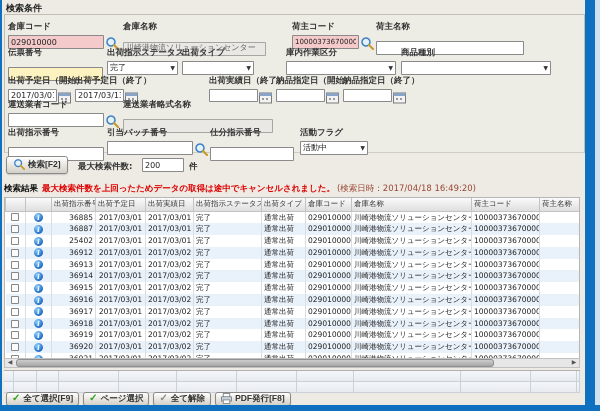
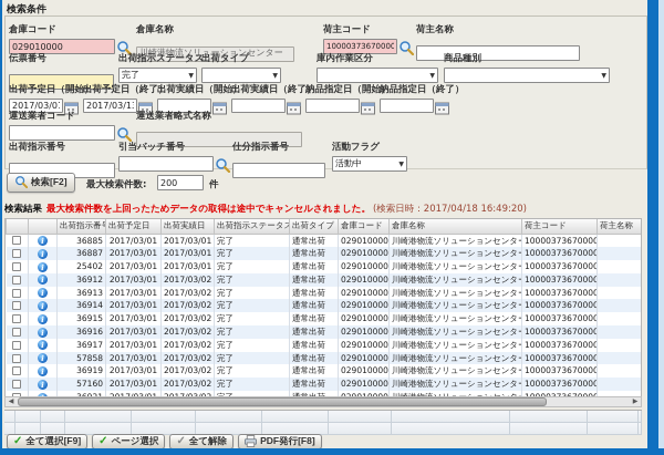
  検索条件
  倉庫コード
  029010000
  倉庫名称
  川崎港物流ソリューションセンター
  荷主コード
  10000373670000
  荷主名称
  伝票番号
  出荷指示ステータス
  完了
  出荷タイプ
  庫内作業区分
  商品種別
  出荷予定日（開始）
  2017/03/0
  出荷予定日（終了）
  2017/03/1
+ 出荷実績日（開始）
  出荷実績日（終了）
  納品指定日（開始）
  納品指定日（終了）
  運送業者コード
  運送業者略式名称
  出荷指示番号
  引当バッチ番号
  仕分指示番号
  活動フラグ
  活動中
  検索[F2]
  最大検索件数:
  200
  件
  検索結果 最大検索件数を上回ったためデータの取得は途中でキャンセルされました。 (検索日時：2017/04/18 16:49:20)
  			出荷指示番	出荷予定日	出荷実績日	出荷指示ステータス	出荷タイプ	倉庫コード	倉庫名称	荷主コード	荷主名称
  	i	36885	2017/03/01	2017/03/01	完了	通常出荷	029010000	川崎港物流ソリューションセンタ	10000373670000
  	i	36887	2017/03/01	2017/03/01	完了	通常出荷	029010000	川崎港物流ソリューションセンタ	10000373670000
  	i	25402	2017/03/01	2017/03/01	完了	通常出荷	029010000	川崎港物流ソリューションセンタ	10000373670000
  	i	36912	2017/03/01	2017/03/02	完了	通常出荷	029010000	川崎港物流ソリューションセンタ	10000373670000
  	i	36913	2017/03/01	2017/03/02	完了	通常出荷	029010000	川崎港物流ソリューションセンタ	10000373670000
  	i	36914	2017/03/01	2017/03/02	完了	通常出荷	029010000	川崎港物流ソリューションセンタ	10000373670000
  	i	36915	2017/03/01	2017/03/02	完了	通常出荷	029010000	川崎港物流ソリューションセンタ	10000373670000
  	i	36916	2017/03/01	2017/03/02	完了	通常出荷	029010000	川崎港物流ソリューションセンタ	10000373670000
  	i	36917	2017/03/01	2017/03/02	完了	通常出荷	029010000	川崎港物流ソリューションセンタ	10000373670000
- 	i	36918	2017/03/01	2017/03/02	完了	通常出荷	029010000	川崎港物流ソリューションセンタ	10000373670000
+ 	i	57858	2017/03/01	2017/03/02	完了	通常出荷	029010000	川崎港物流ソリューションセンタ	10000373670000
  	i	36919	2017/03/01	2017/03/02	完了	通常出荷	029010000	川崎港物流ソリューションセンタ	10000373670000
- 	i	36920	2017/03/01	2017/03/02	完了	通常出荷	029010000	川崎港物流ソリューションセンタ	10000373670000
+ 	i	57160	2017/03/01	2017/03/02	完了	通常出荷	029010000	川崎港物流ソリューションセンタ	10000373670000
  ✓
  全て選択[F9]
  ✓
  ページ選択
  ✓
  全て解除
  PDF発行[F8]
